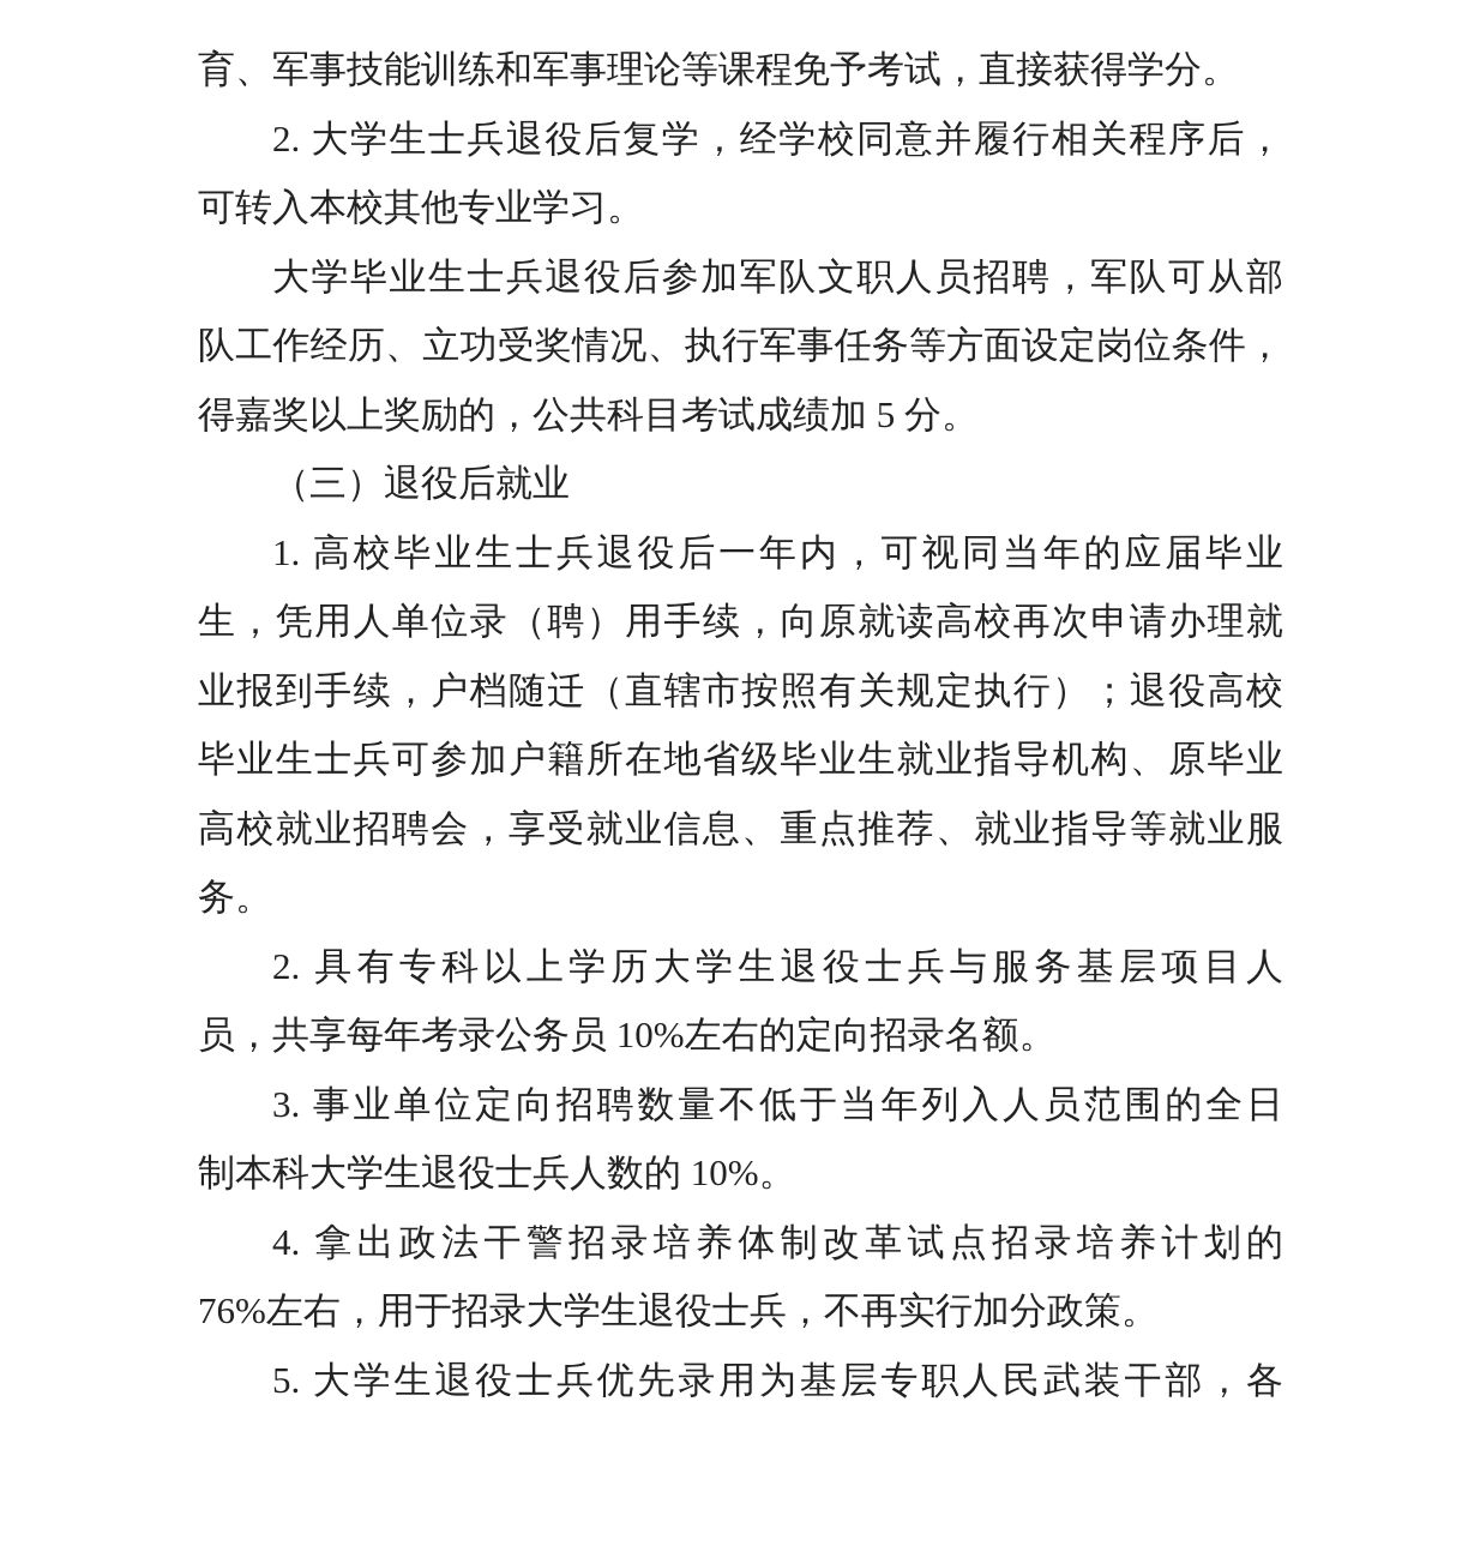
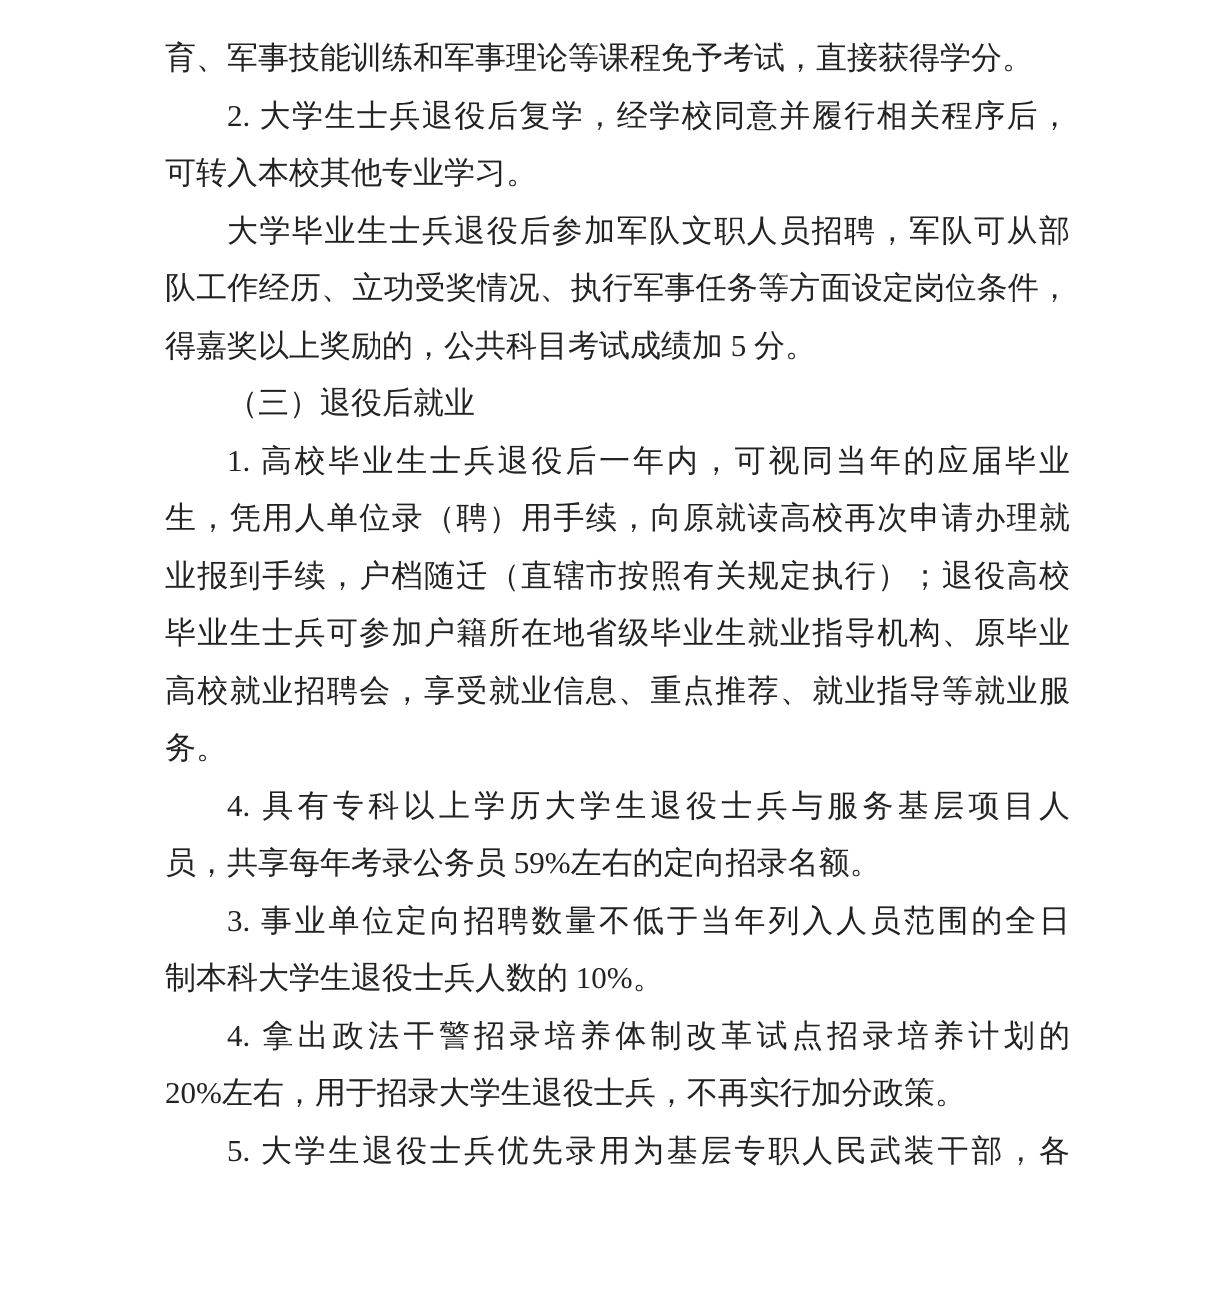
  育、军事技能训练和军事理论等课程免予考试，直接获得学分。
  2. 大学生士兵退役后复学，经学校同意并履行相关程序后，
  可转入本校其他专业学习。
  大学毕业生士兵退役后参加军队文职人员招聘，军队可从部
  队工作经历、立功受奖情况、执行军事任务等方面设定岗位条件，
  得嘉奖以上奖励的，公共科目考试成绩加 5 分。
  （三）退役后就业
  1. 高校毕业生士兵退役后一年内，可视同当年的应届毕业
  生，凭用人单位录（聘）用手续，向原就读高校再次申请办理就
  业报到手续，户档随迁（直辖市按照有关规定执行）；退役高校
  毕业生士兵可参加户籍所在地省级毕业生就业指导机构、原毕业
  高校就业招聘会，享受就业信息、重点推荐、就业指导等就业服
  务。
- 2. 具有专科以上学历大学生退役士兵与服务基层项目人
+ 4. 具有专科以上学历大学生退役士兵与服务基层项目人
- 员，共享每年考录公务员 10%左右的定向招录名额。
+ 员，共享每年考录公务员 59%左右的定向招录名额。
  3. 事业单位定向招聘数量不低于当年列入人员范围的全日
  制本科大学生退役士兵人数的 10%。
  4. 拿出政法干警招录培养体制改革试点招录培养计划的
- 76%左右，用于招录大学生退役士兵，不再实行加分政策。
+ 20%左右，用于招录大学生退役士兵，不再实行加分政策。
  5. 大学生退役士兵优先录用为基层专职人民武装干部，各
